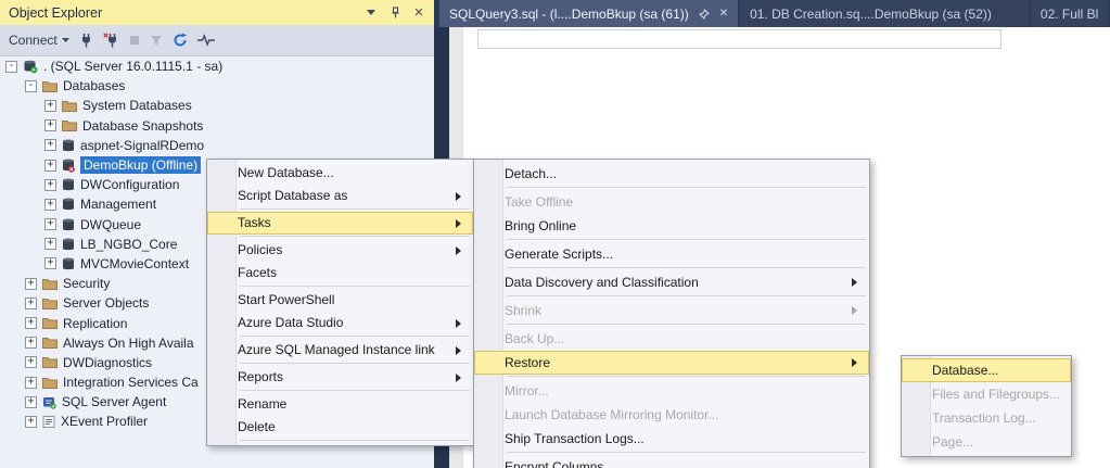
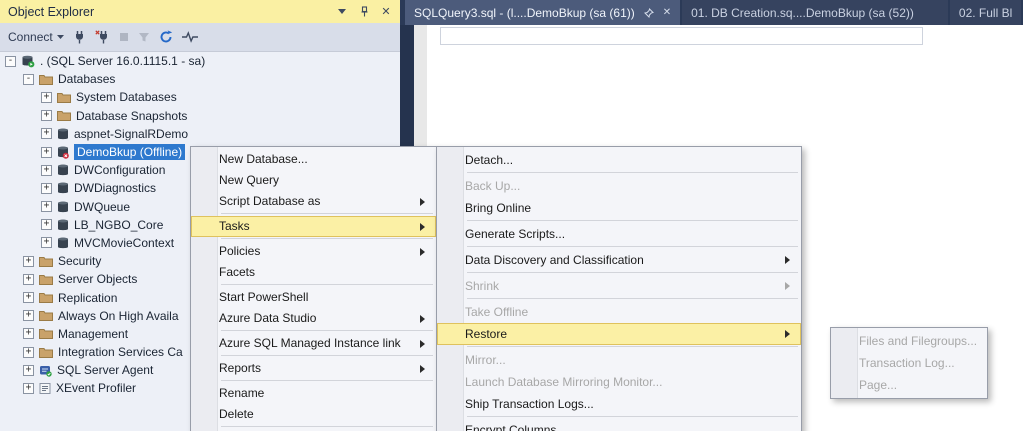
  Object Explorer
  ✕
  Connect
  . (SQL Server 16.0.1115.1 - sa)
  Databases
  System Databases
  Database Snapshots
  aspnet-SignalRDemo
  DemoBkup (Offline)
  DWConfiguration
- Management
+ DWDiagnostics
  DWQueue
  LB_NGBO_Core
  MVCMovieContext
  Security
  Server Objects
  Replication
  Always On High Availa
- DWDiagnostics
+ Management
  Integration Services Ca
  SQL Server Agent
  XEvent Profiler
  SQLQuery3.sql - (l....DemoBkup (sa (61))
  ✕
  01. DB Creation.sq....DemoBkup (sa (52))
  02. Full Bl
  New Database...
+ New Query
  Script Database as
  Tasks
  Policies
  Facets
  Start PowerShell
  Azure Data Studio
  Azure SQL Managed Instance link
  Reports
  Rename
  Delete
  Detach...
- Take Offline
+ Back Up...
  Bring Online
  Generate Scripts...
  Data Discovery and Classification
  Shrink
- Back Up...
+ Take Offline
  Restore
  Mirror...
  Launch Database Mirroring Monitor...
  Ship Transaction Logs...
  Encrypt Columns...
- Database...
  Files and Filegroups...
  Transaction Log...
  Page...
